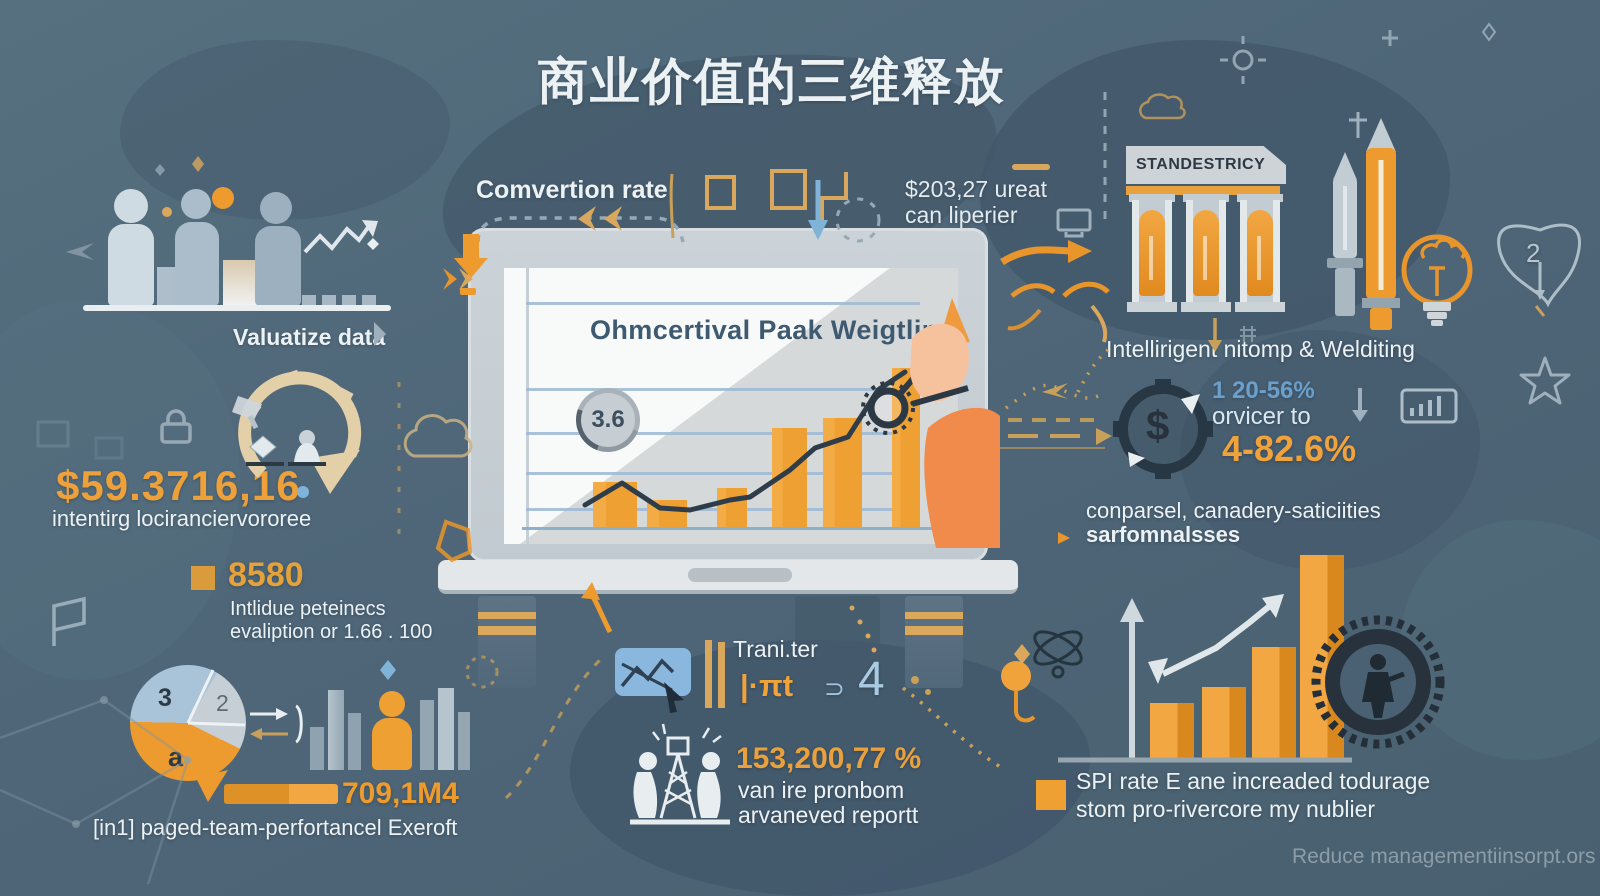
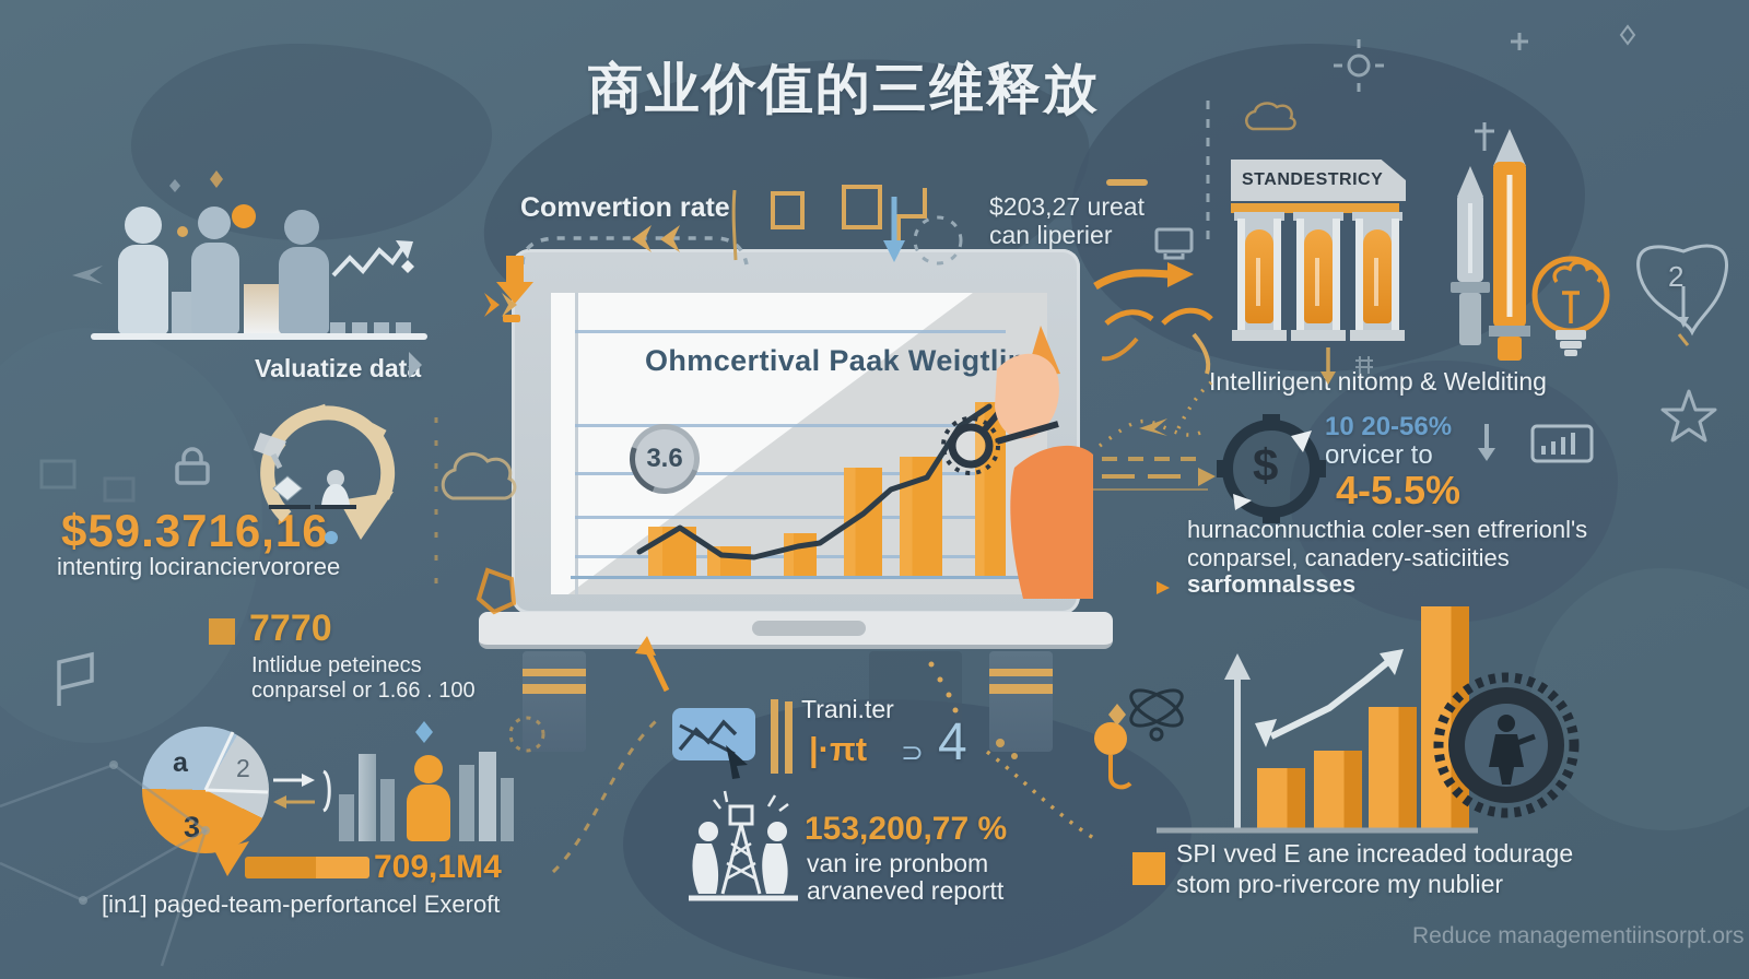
  商业价值的三维释放
  Valuatize dat
  $59.3716,16
  intentirg lociranciervororee
- 8580
+ 7770
  Intlidue peteinecs
- evaliption or 1.66 . 100
+ conparsel or 1.66 . 100
- 3
+ a
  2
- a
+ 3
  709,1M4
  [in1] paged-team-perfortancel Exeroft
  Comvertion rate
  $203,27 ureat
  can liperier
  Ohmcertival Paak Weigtli
  Trani.ter
  |·πt
  ⊃
  4
  153,200,77 %
  van ire pronbom
  arvaneved reportt
  STANDESTRICY
  Intellirigen nitomp & Welditing
- 1 20-56%
+ 10 20-56%
  orvicer to
- 4-82.6%
+ 4-5.5%
  $
+ hurnaconnucthia coler-sen etfrerionl's
  conparsel, canadery-saticiities
  sarfomnalsses
- SPI rate E ane increaded todurage
+ SPI vved E ane increaded todurage
  stom pro-rivercore my nublier
  Reduce managementiinsorpt.ors
  2
